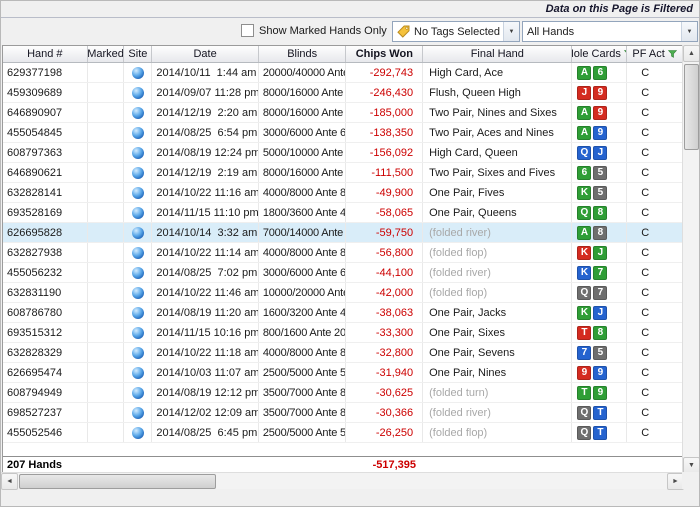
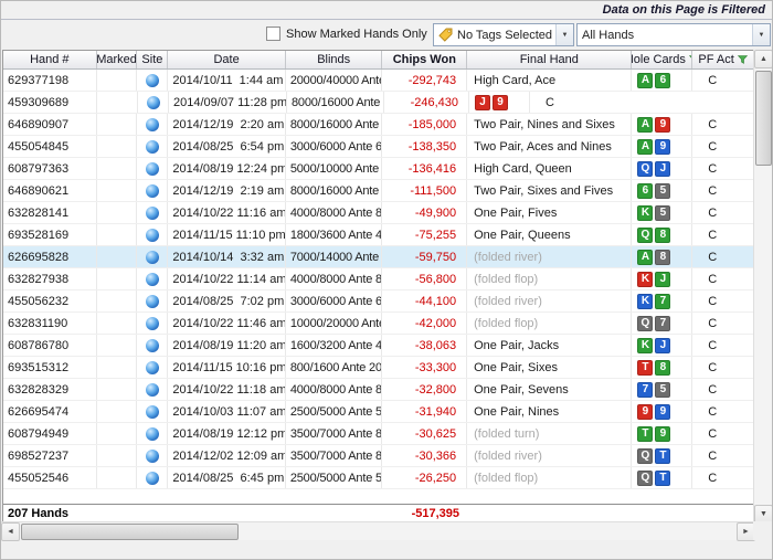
  Data on this Page is Filtered
  Show Marked Hands Only
  No Tags Selected
  All Hands
  Hand #
  Marked
  Site
  Date
  Blinds
  Chips Won
  Final Hand
  ole Cards
  PF Act
  629377198
  2014/10/11 1:44 am
  20000/40000 Ante
  -292,743
  High Card, Ace
  A
  6
  C
  459309689
  2014/09/07 11:28 pm
  8000/16000 Ante
  -246,430
- Flush, Queen High
  J
  9
  C
  646890907
  2014/12/19 2:20 am
  8000/16000 Ante
  -185,000
  Two Pair, Nines and Sixes
  A
  9
  C
  455054845
  2014/08/25 6:54 pm
  3000/6000 Ante 6
  -138,350
  Two Pair, Aces and Nines
  A
  9
  C
  608797363
  2014/08/19 12:24 pm
  5000/10000 Ante
- -156,092
+ -136,416
  High Card, Queen
  Q
  J
  C
  646890621
  2014/12/19 2:19 am
  8000/16000 Ante
  -111,500
  Two Pair, Sixes and Fives
  6
  5
  C
  632828141
  2014/10/22 11:16 am
  4000/8000 Ante 8
  -49,900
  One Pair, Fives
  K
  5
  C
  693528169
  2014/11/15 11:10 pm
  1800/3600 Ante 4
- -58,065
+ -75,255
  One Pair, Queens
  Q
  8
  C
  626695828
  2014/10/14 3:32 am
  7000/14000 Ante
  -59,750
  (folded river)
  A
  8
  C
  632827938
  2014/10/22 11:14 am
  4000/8000 Ante 8
  -56,800
  (folded flop)
  K
  J
  C
  455056232
  2014/08/25 7:02 pm
  3000/6000 Ante 6
  -44,100
  (folded river)
  K
  7
  C
  632831190
  2014/10/22 11:46 am
  10000/20000 Ante
  -42,000
  (folded flop)
  Q
  7
  C
  608786780
  2014/08/19 11:20 am
  1600/3200 Ante 4
  -38,063
  One Pair, Jacks
  K
  J
  C
  693515312
  2014/11/15 10:16 pm
  800/1600 Ante 20
  -33,300
  One Pair, Sixes
  T
  8
  C
  632828329
  2014/10/22 11:18 am
  4000/8000 Ante 8
  -32,800
  One Pair, Sevens
  7
  5
  C
  626695474
  2014/10/03 11:07 am
  2500/5000 Ante 5
  -31,940
  One Pair, Nines
  9
  9
  C
  608794949
  2014/08/19 12:12 pm
  3500/7000 Ante 8
  -30,625
  (folded turn)
  T
  9
  C
  698527237
  2014/12/02 12:09 am
  3500/7000 Ante 8
  -30,366
  (folded river)
  Q
  T
  C
  455052546
  2014/08/25 6:45 pm
  2500/5000 Ante 5
  -26,250
  (folded flop)
  Q
  T
  C
  207 Hands
  -517,395
